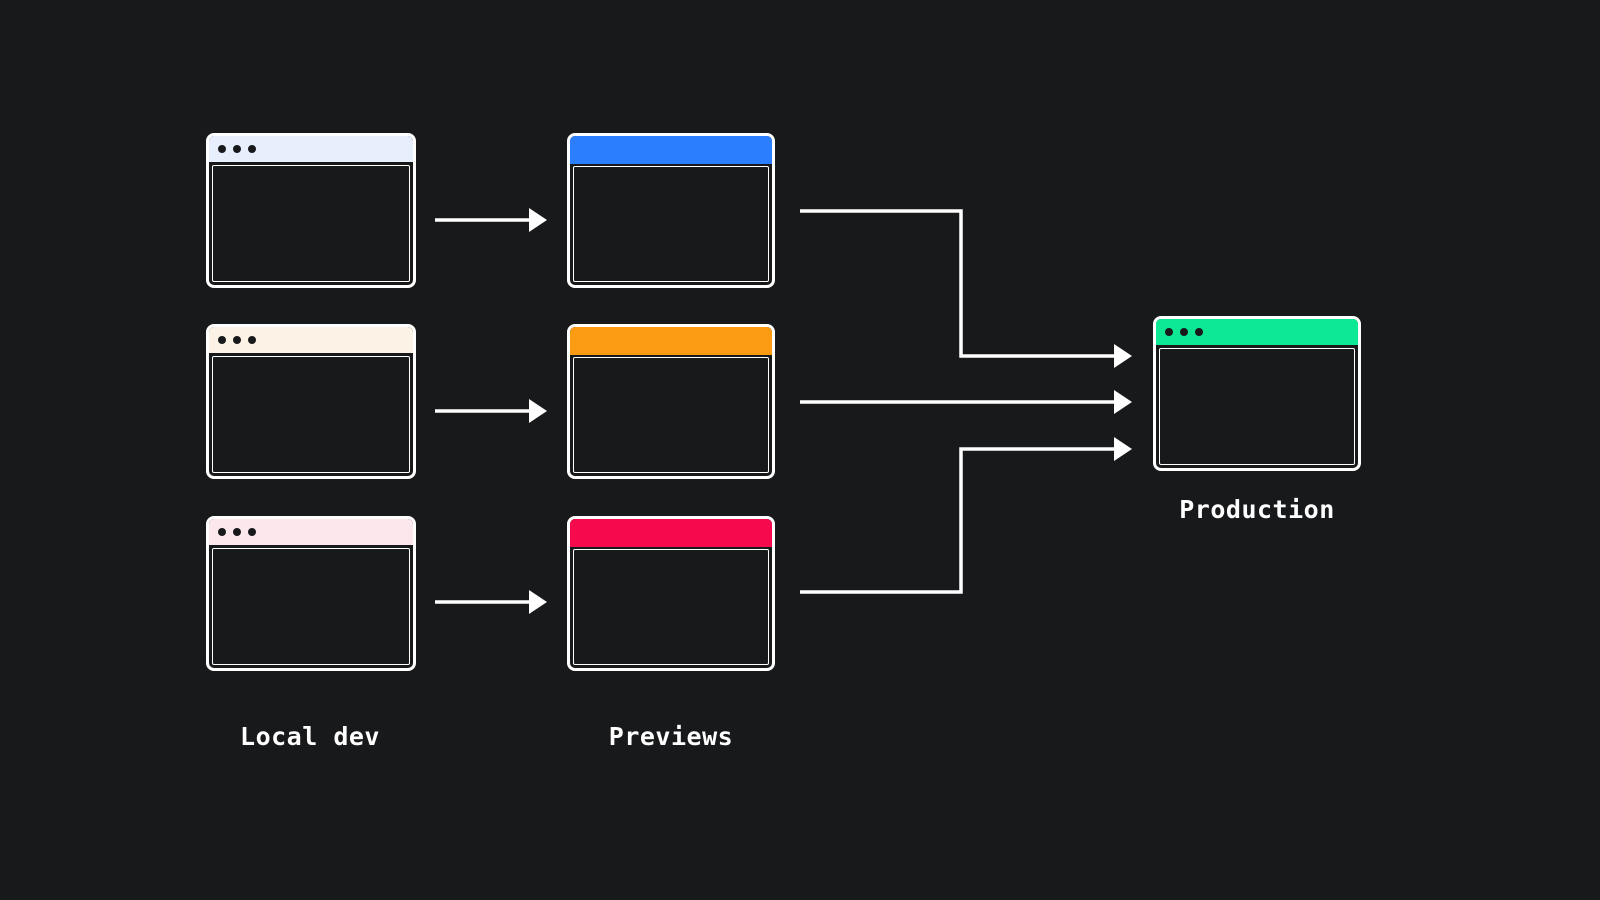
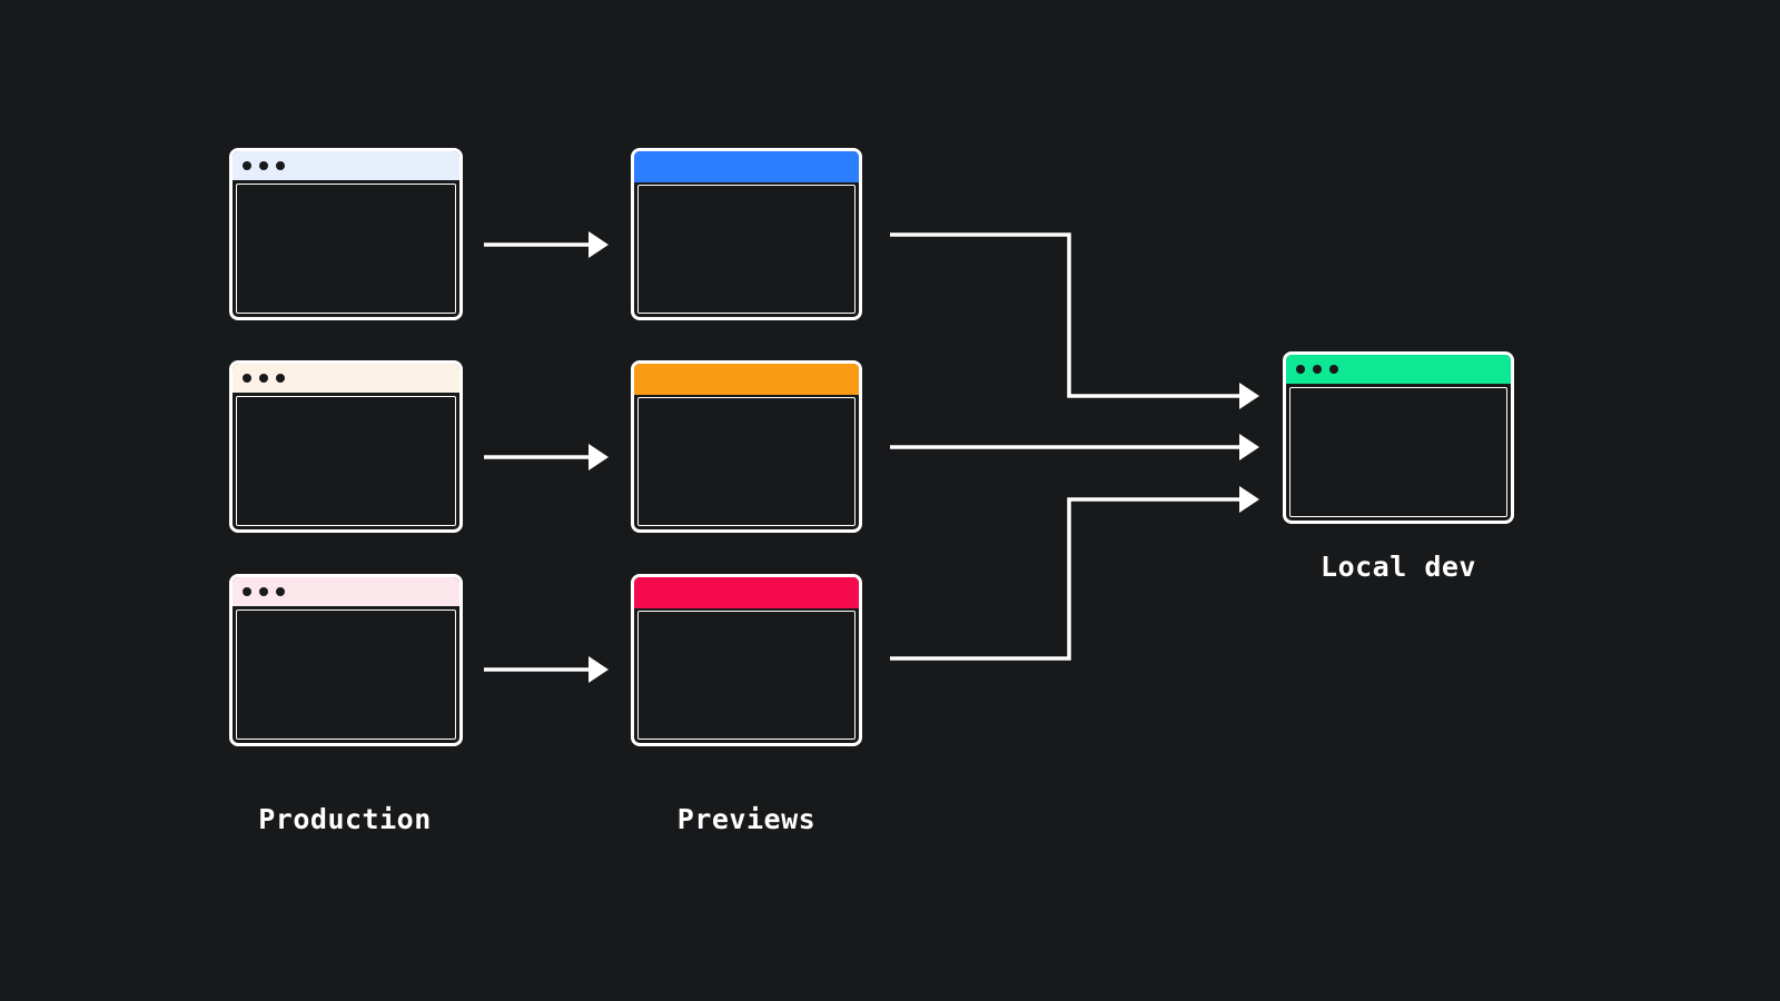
- Local dev
+ Production
  Previews
- Production
+ Local dev
